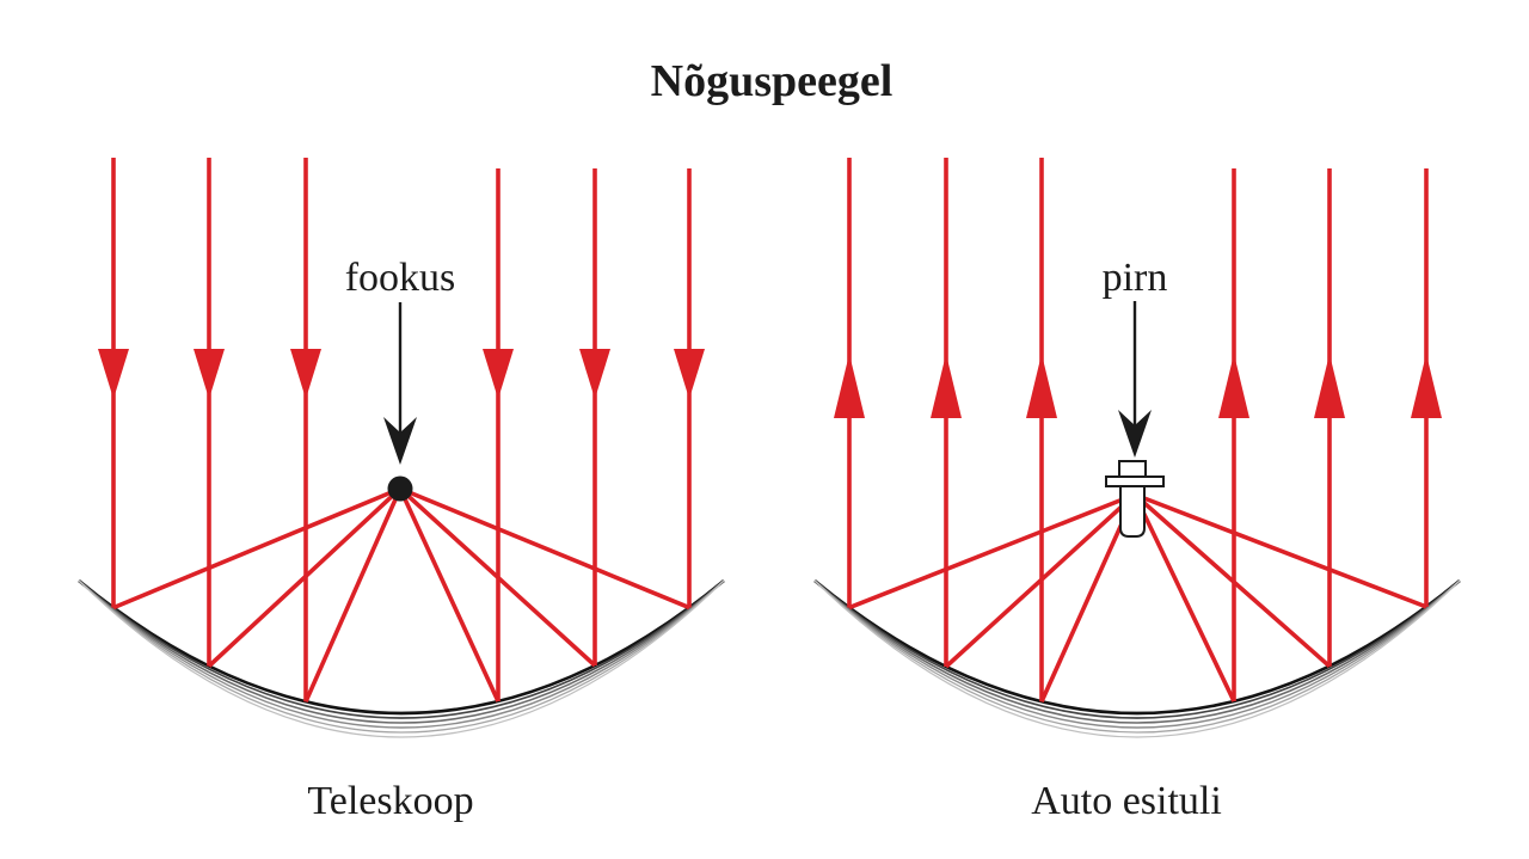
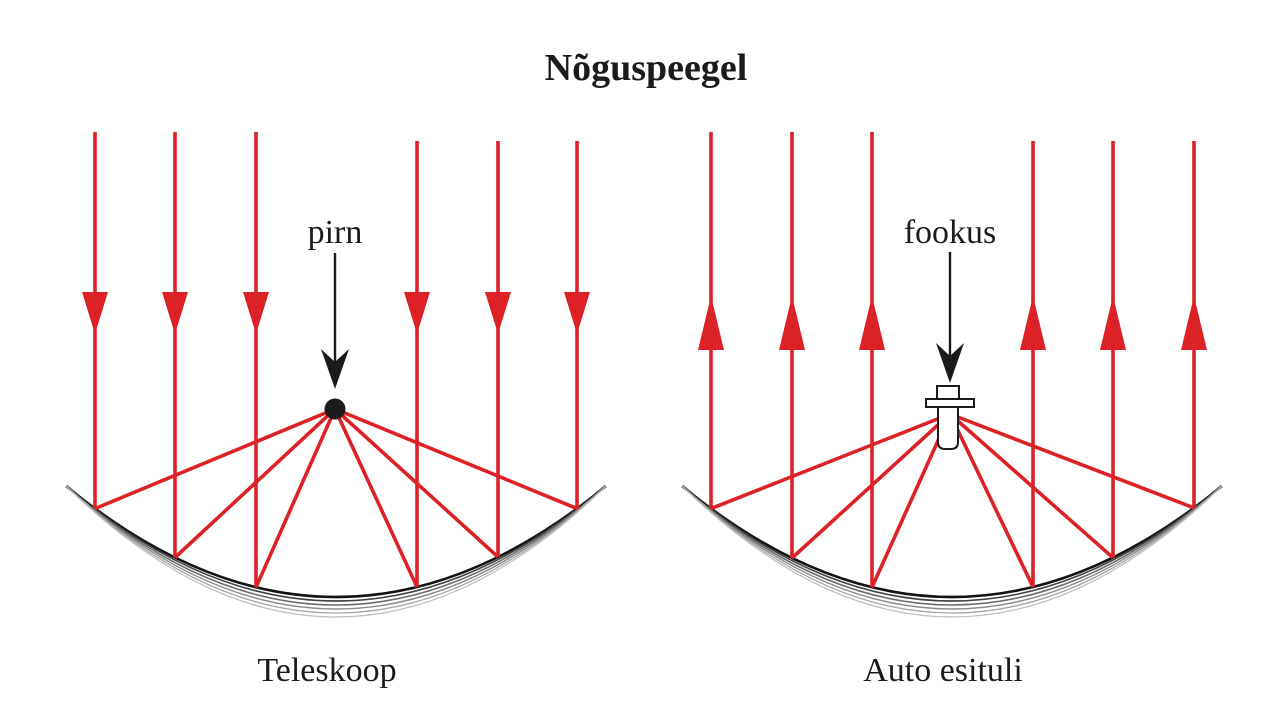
  Nõguspeegel
- fookus
+ pirn
  Teleskoop
- pirn
+ fookus
  Auto esituli
